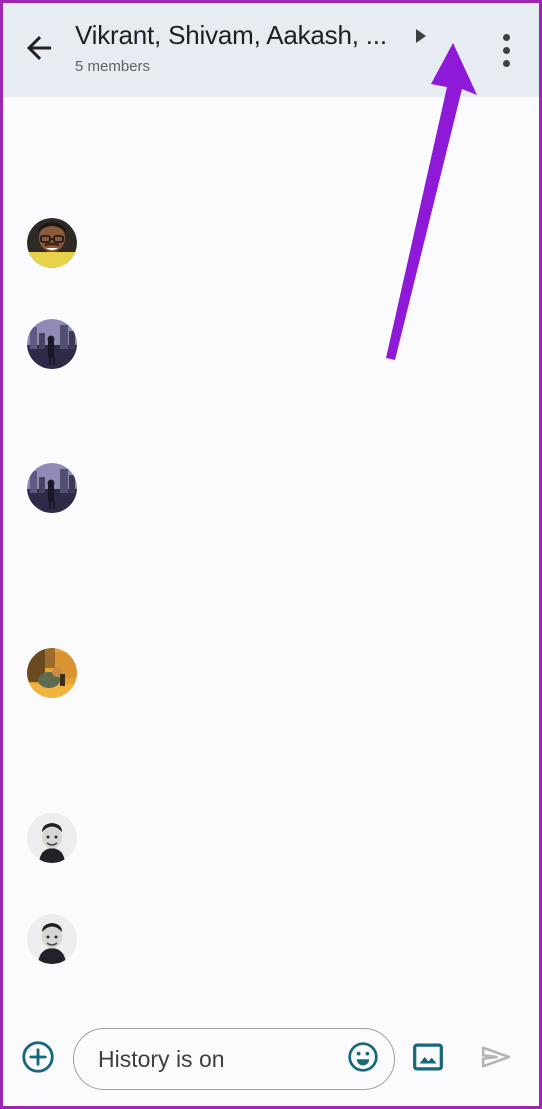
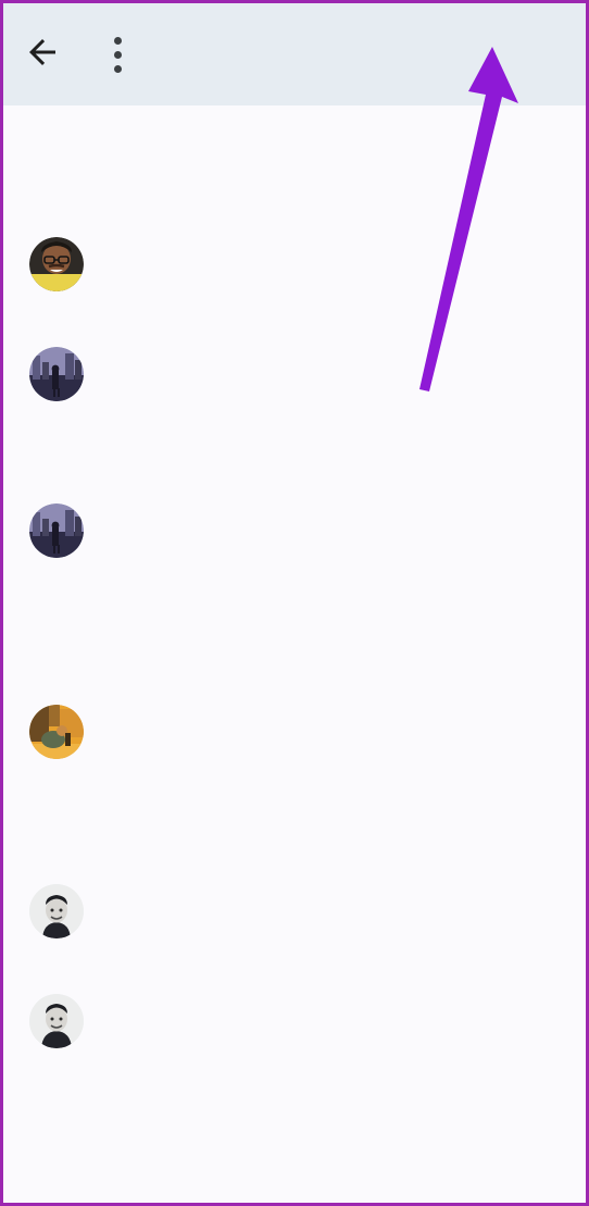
- Vikrant, Shivam, Aakash, ...
- 5 members
- History is on
